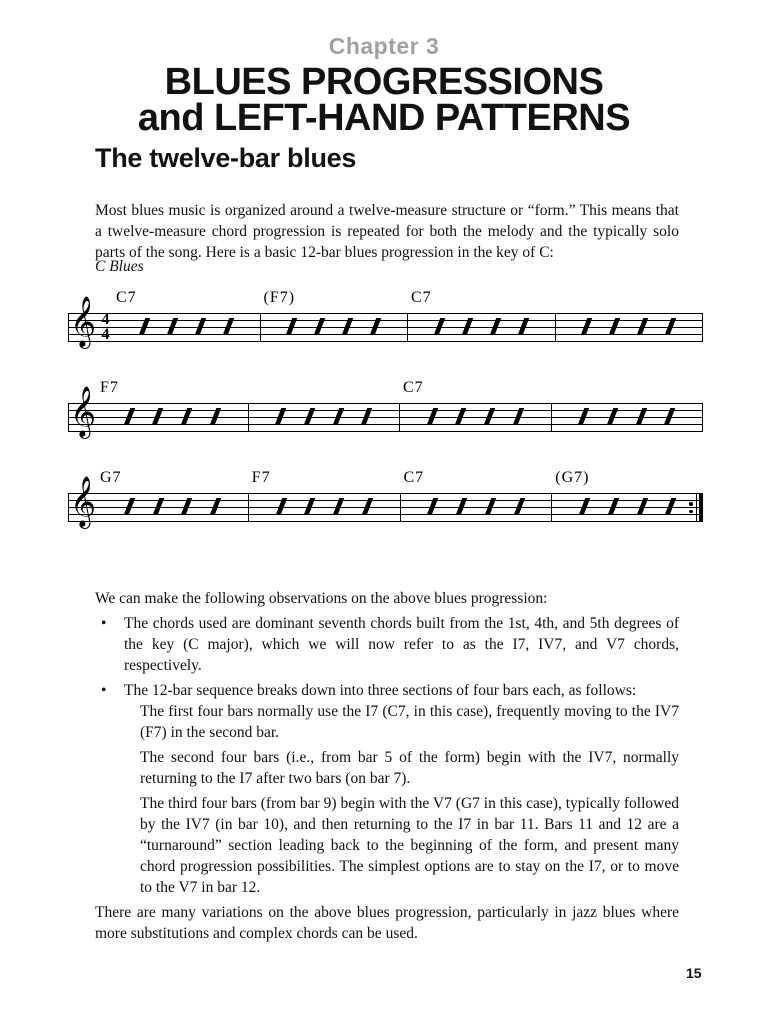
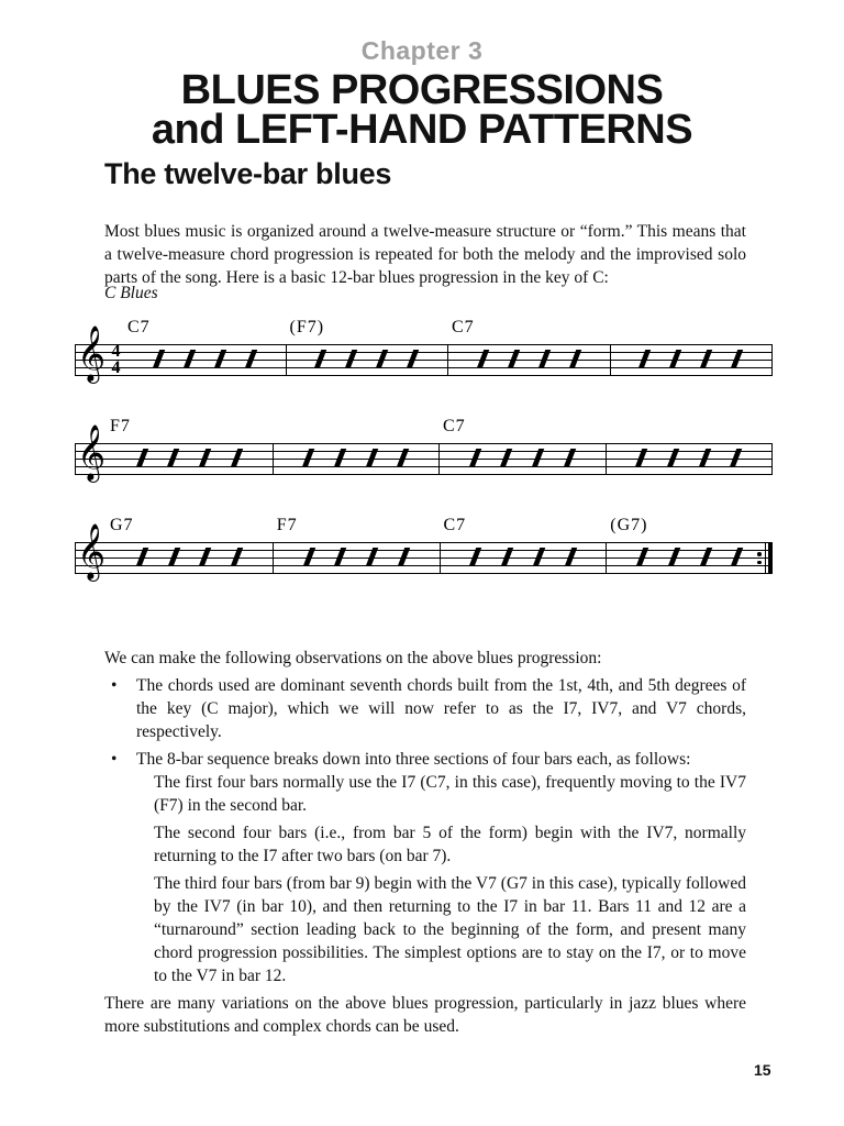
  Chapter 3
  BLUES PROGRESSIONS
  and LEFT-HAND PATTERNS
  The twelve-bar blues
- Most blues music is organized around a twelve-measure structure or “form.” This means that a twelve-measure chord progression is repeated for both the melody and the typically solo parts of the song. Here is a basic 12-bar blues progression in the key of C:
+ Most blues music is organized around a twelve-measure structure or “form.” This means that a twelve-measure chord progression is repeated for both the melody and the improvised solo parts of the song. Here is a basic 12-bar blues progression in the key of C:
  C Blues
  𝄞
  4
  4
  C7
  (F7)
  C7
  𝄞
  F7
  C7
  𝄞
  G7
  F7
  C7
  (G7)
  We can make the following observations on the above blues progression:
  •
  The chords used are dominant seventh chords built from the 1st, 4th, and 5th degrees of the key (C major), which we will now refer to as the I7, IV7, and V7 chords, respectively.
  •
- The 12-bar sequence breaks down into three sections of four bars each, as follows:
+ The 8-bar sequence breaks down into three sections of four bars each, as follows:
  The first four bars normally use the I7 (C7, in this case), frequently moving to the IV7 (F7) in the second bar.
  The second four bars (i.e., from bar 5 of the form) begin with the IV7, normally returning to the I7 after two bars (on bar 7).
  The third four bars (from bar 9) begin with the V7 (G7 in this case), typically followed by the IV7 (in bar 10), and then returning to the I7 in bar 11. Bars 11 and 12 are a “turnaround” section leading back to the beginning of the form, and present many chord progression possibilities. The simplest options are to stay on the I7, or to move to the V7 in bar 12.
  There are many variations on the above blues progression, particularly in jazz blues where more substitutions and complex chords can be used.
  15
